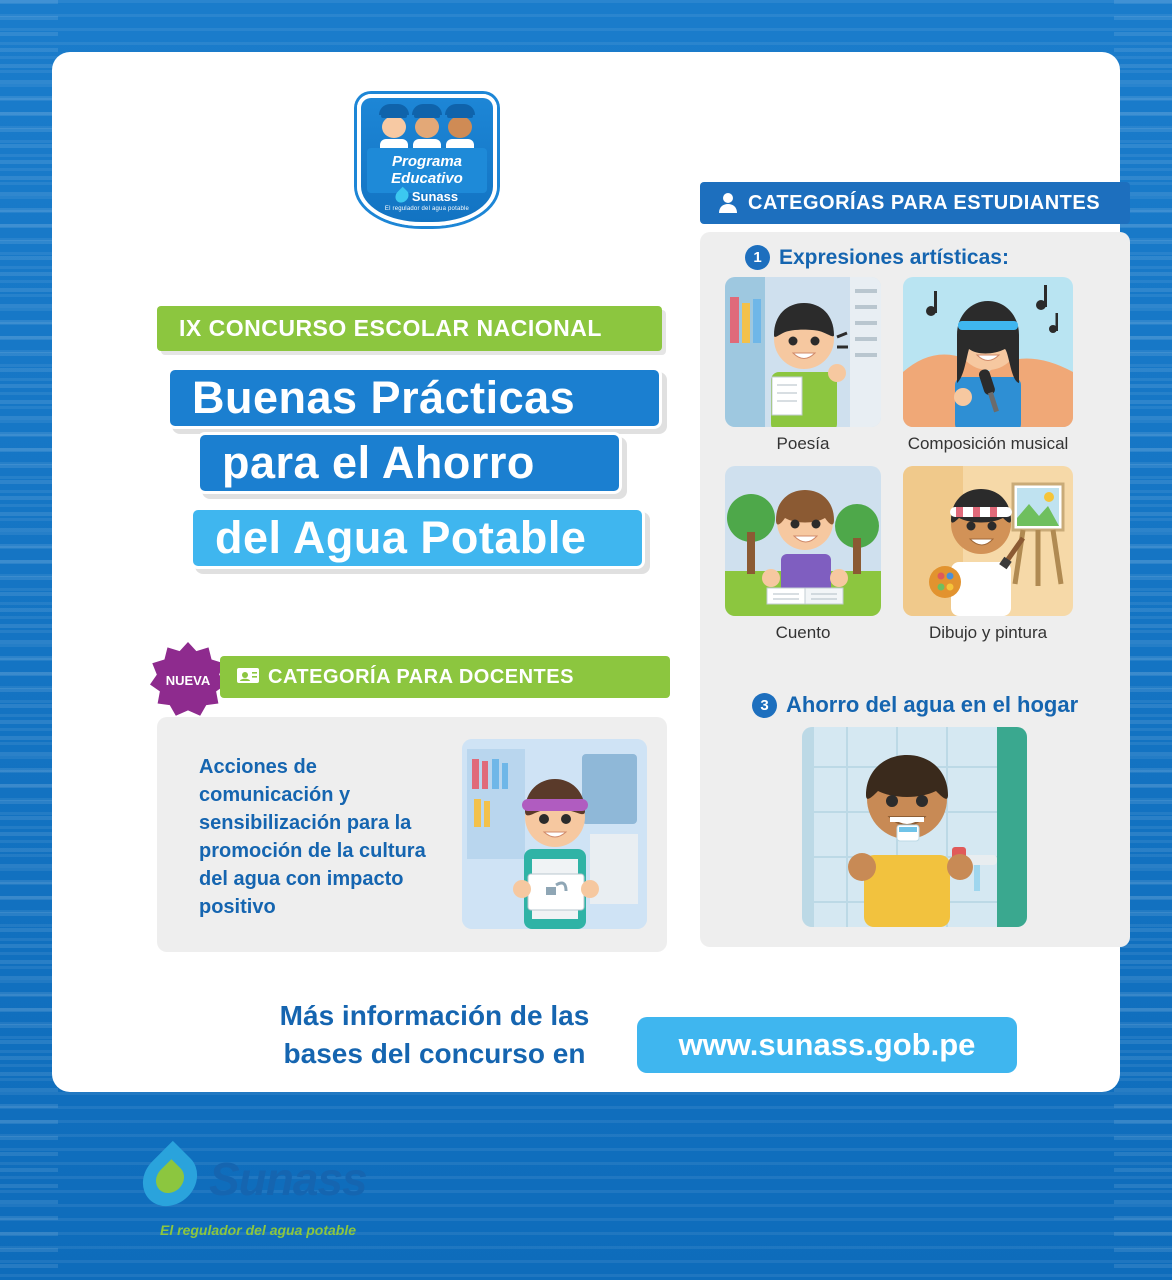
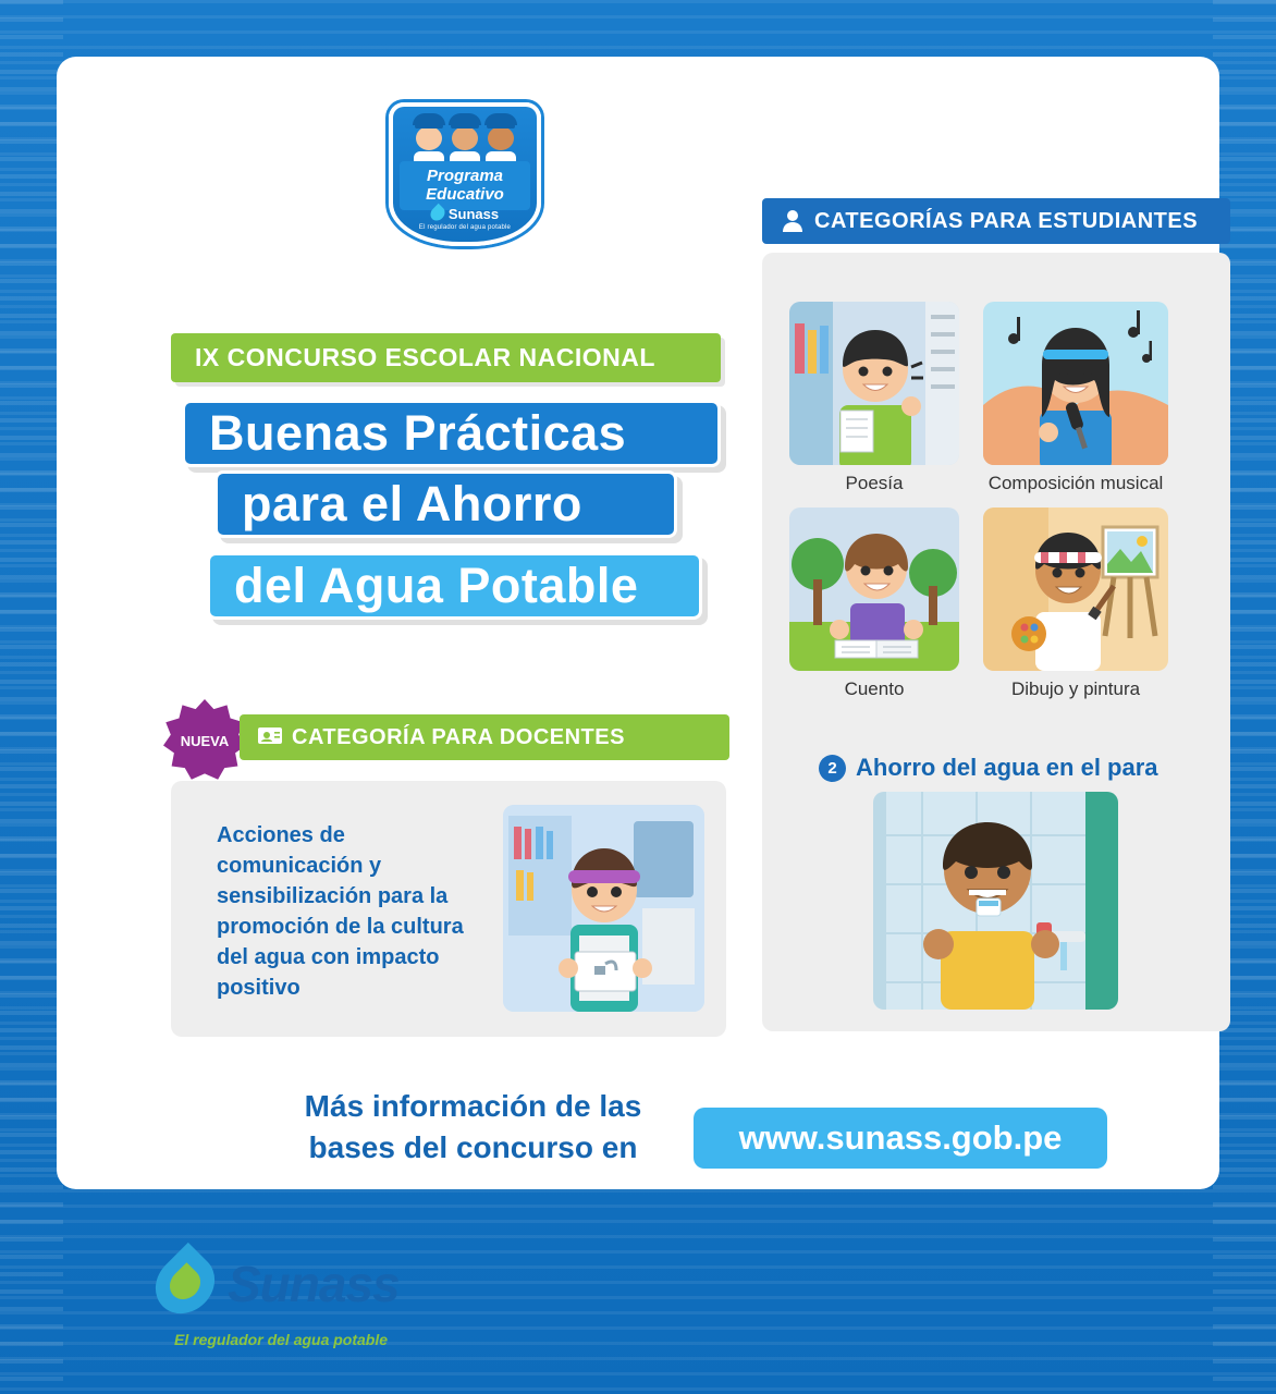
  Programa
  Educativo
  Sunass
  IX CONCURSO ESCOLAR NACIONAL
  Buenas Prácticas
  para el Ahorro
  del Agua Potable
  NUEVA
  CATEGORÍA PARA DOCENTES
  Acciones de comunicación y sensibilización para la promoción de la cultura del agua con impacto positivo
  CATEGORÍAS PARA ESTUDIANTES
- 1
- Expresiones artísticas:
  Poesía
  Composición musical
  Cuento
  Dibujo y pintura
- 3
+ 2
- Ahorro del agua en el hogar
+ Ahorro del agua en el para
  Más información de las
  bases del concurso en
  www.sunass.gob.pe
  El regulador del agua potable
